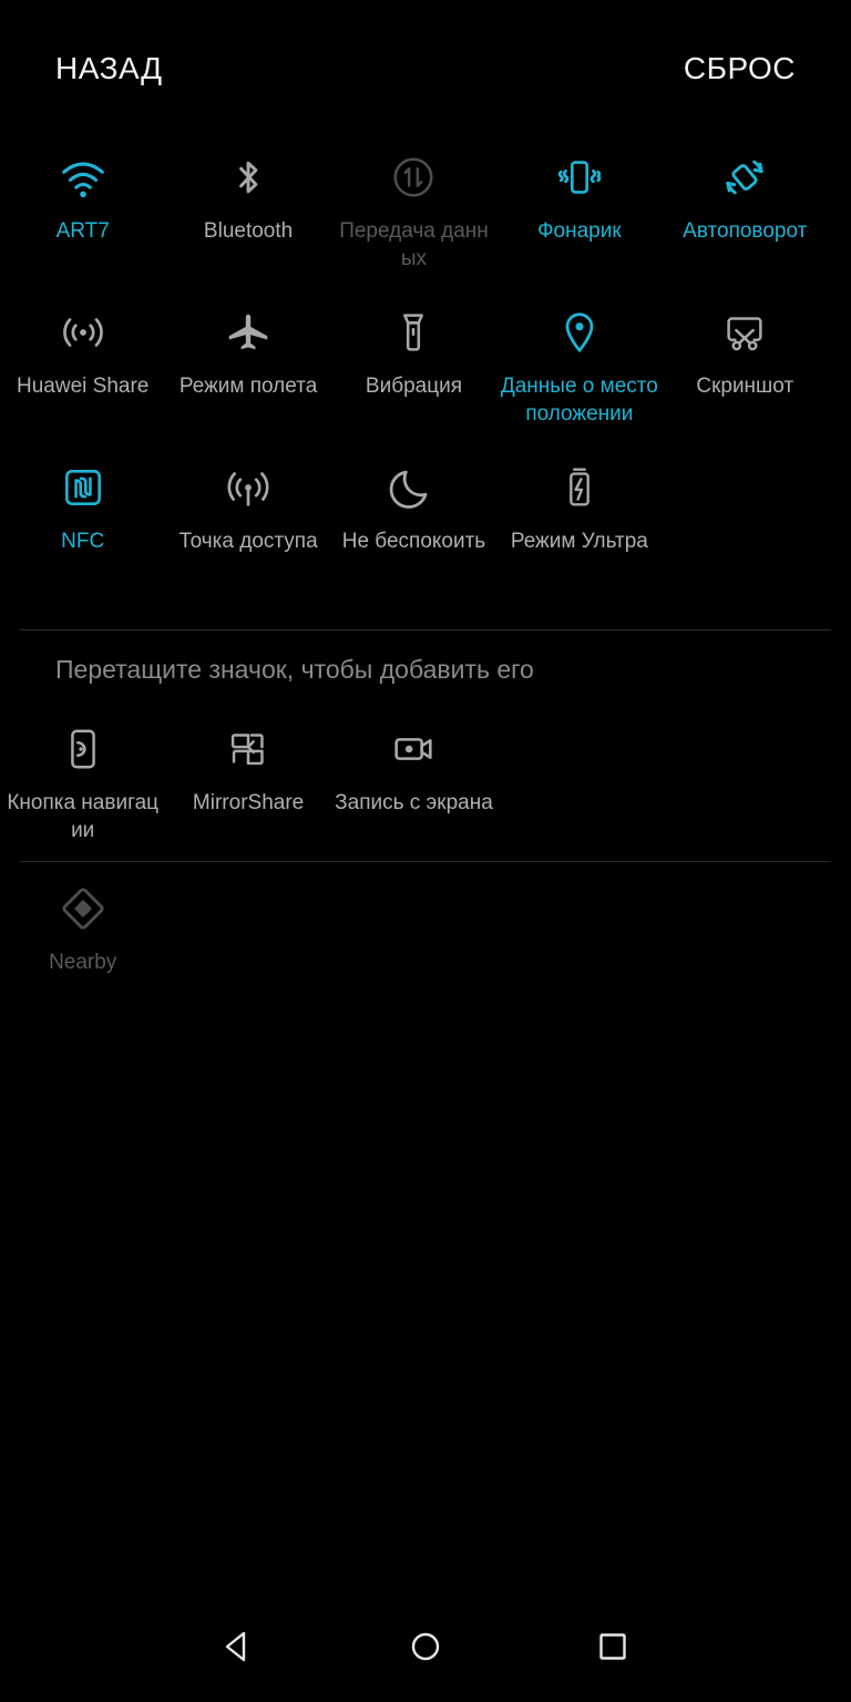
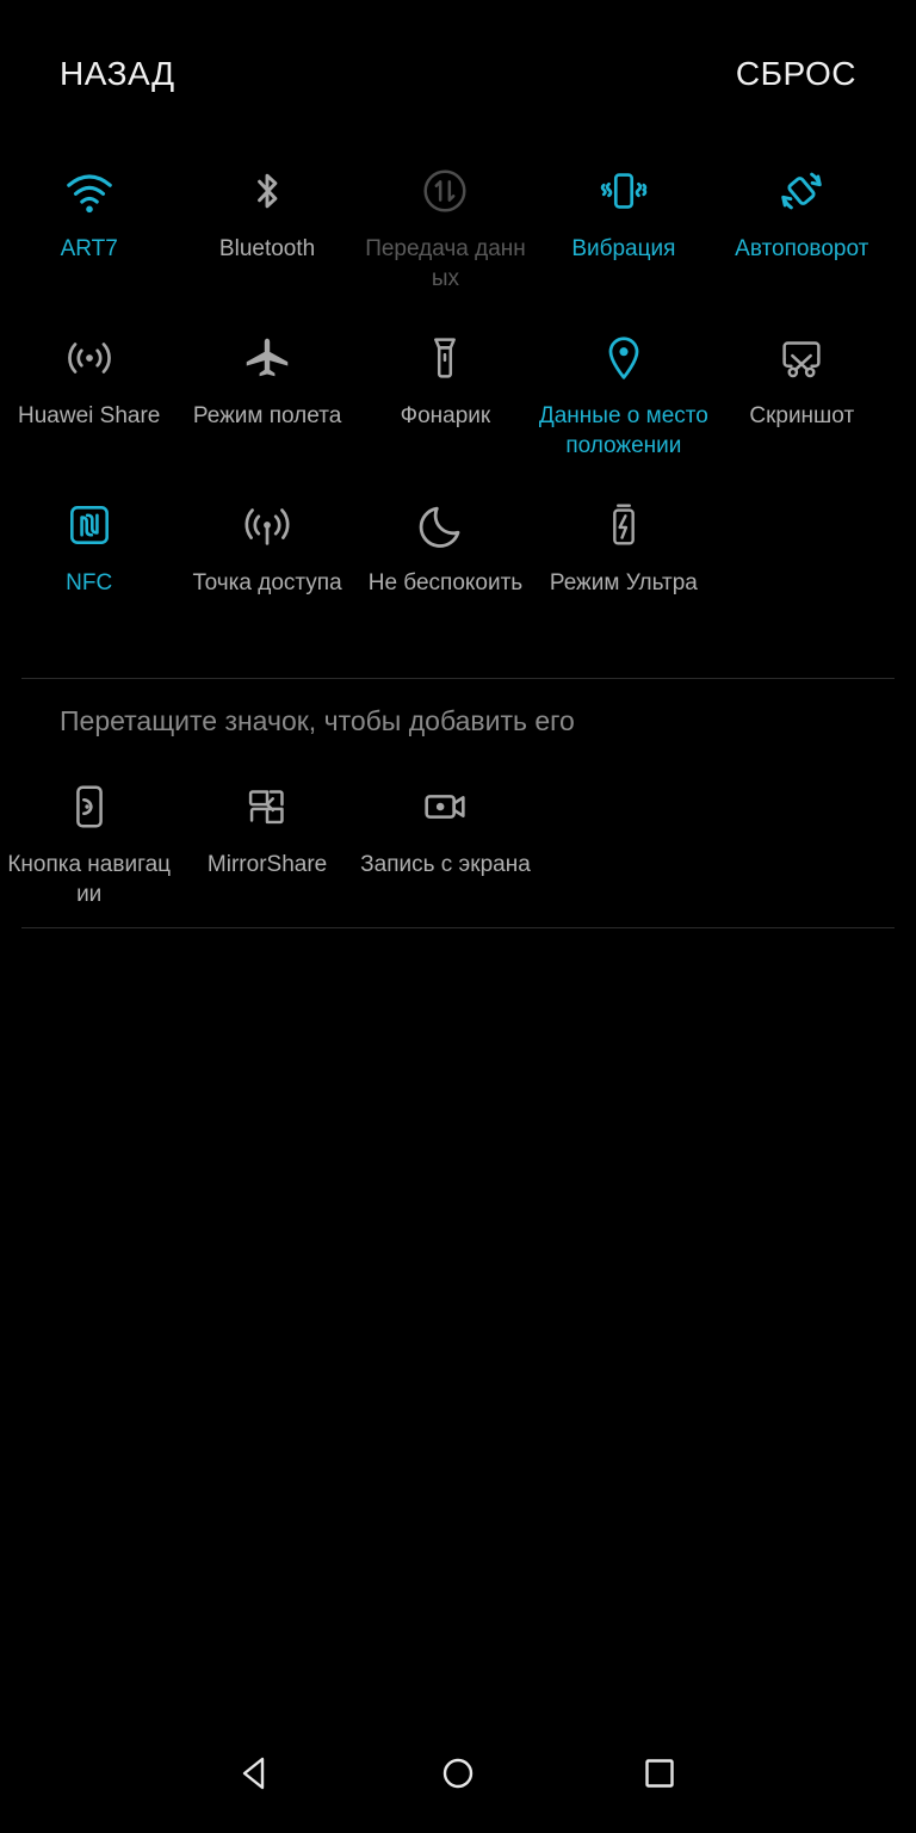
  НАЗАД
  СБРОС
  ART7
  Bluetooth
  Передача данных
- Фонарик
+ Вибрация
  Автоповорот
  Huawei Share
  Режим полета
- Вибрация
+ Фонарик
  Данные о местоположении
  Скриншот
  NFC
  Точка доступа
  Не беспокоить
  Режим Ультра
  Перетащите значок, чтобы добавить его
  Кнопка навигации
  MirrorShare
  Запись с экрана
- Nearby
